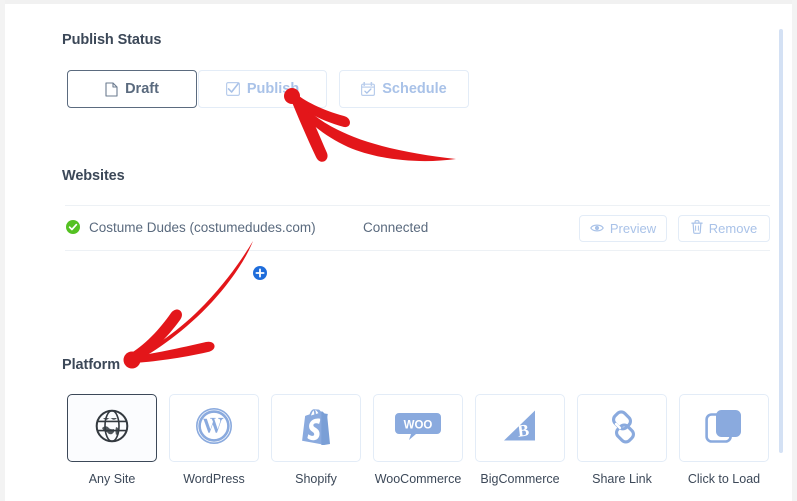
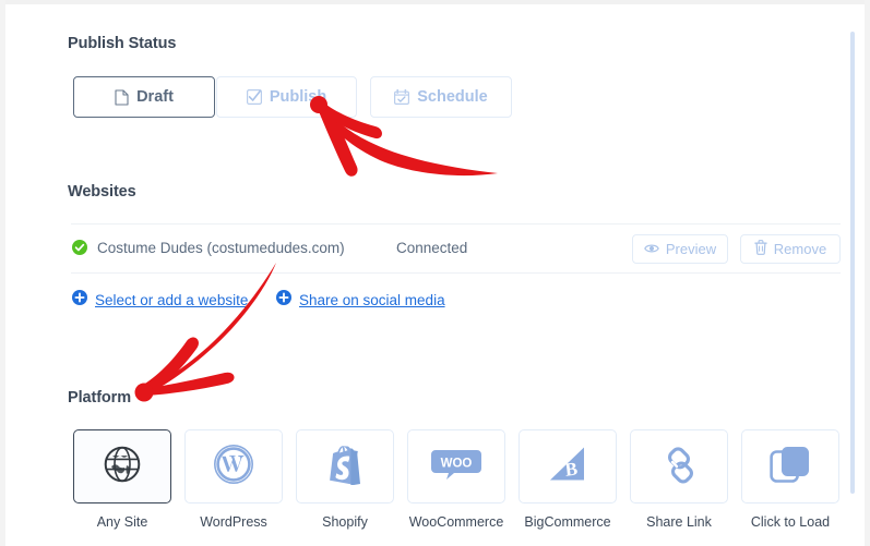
  Publish Status
  Draft
  Publis
  Schedule
  Websites
  Costume Dudes (costumedudes.com)
  Connected
  Preview
  Remove
+ Select or add a website
+ Share on social media
  Platform
  Any Site
  WordPress
  Shopify
  WOO
  WooCommerce
  BigCommerce
  Share Link
  Click to Load
